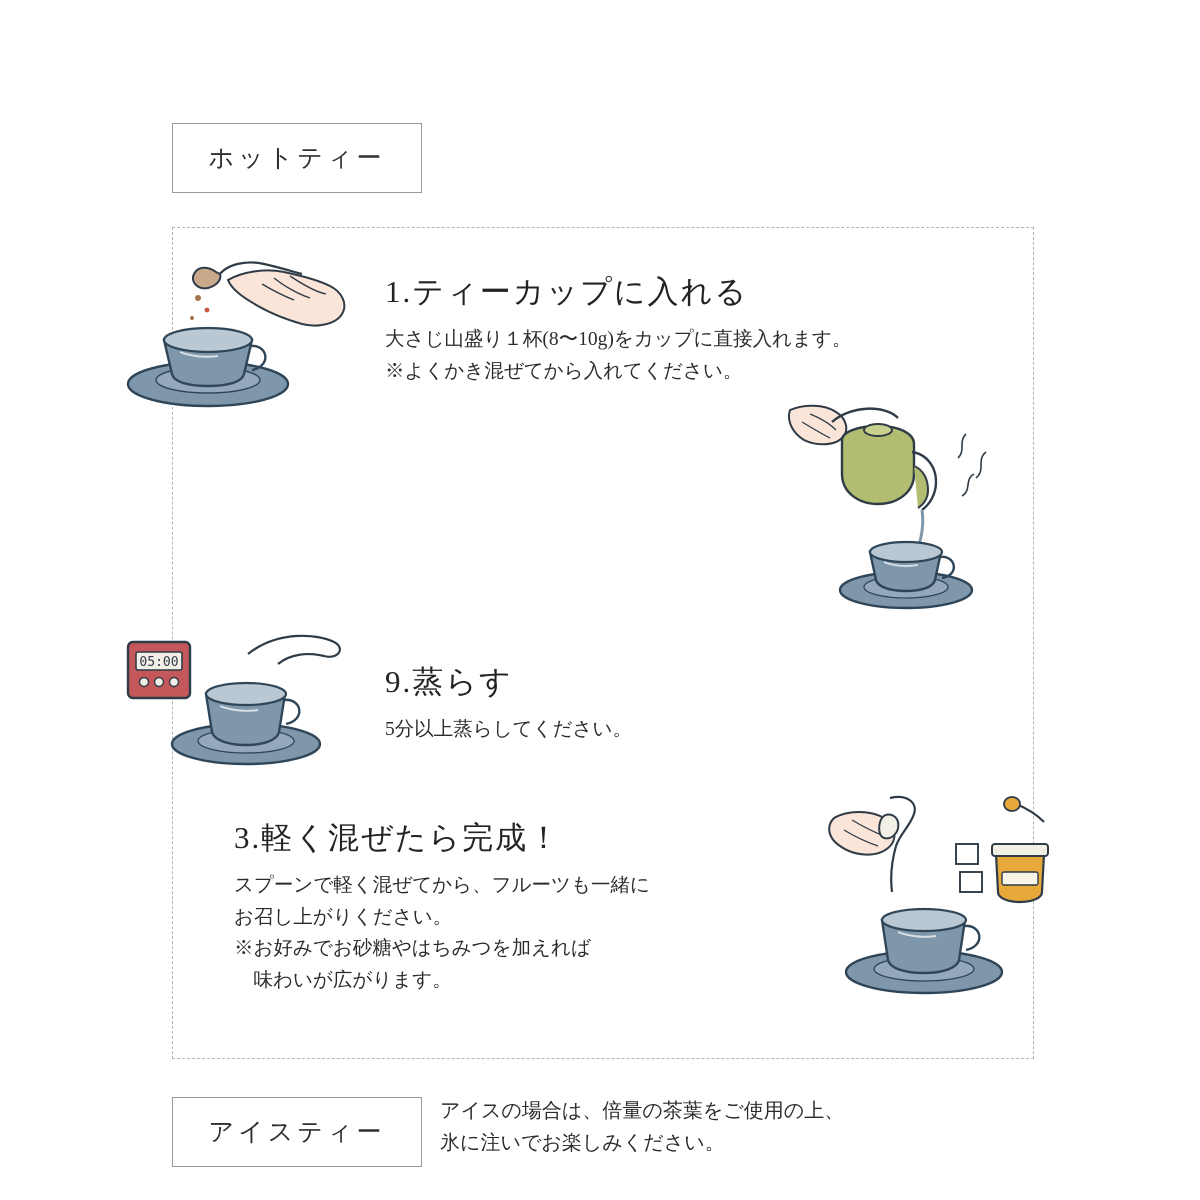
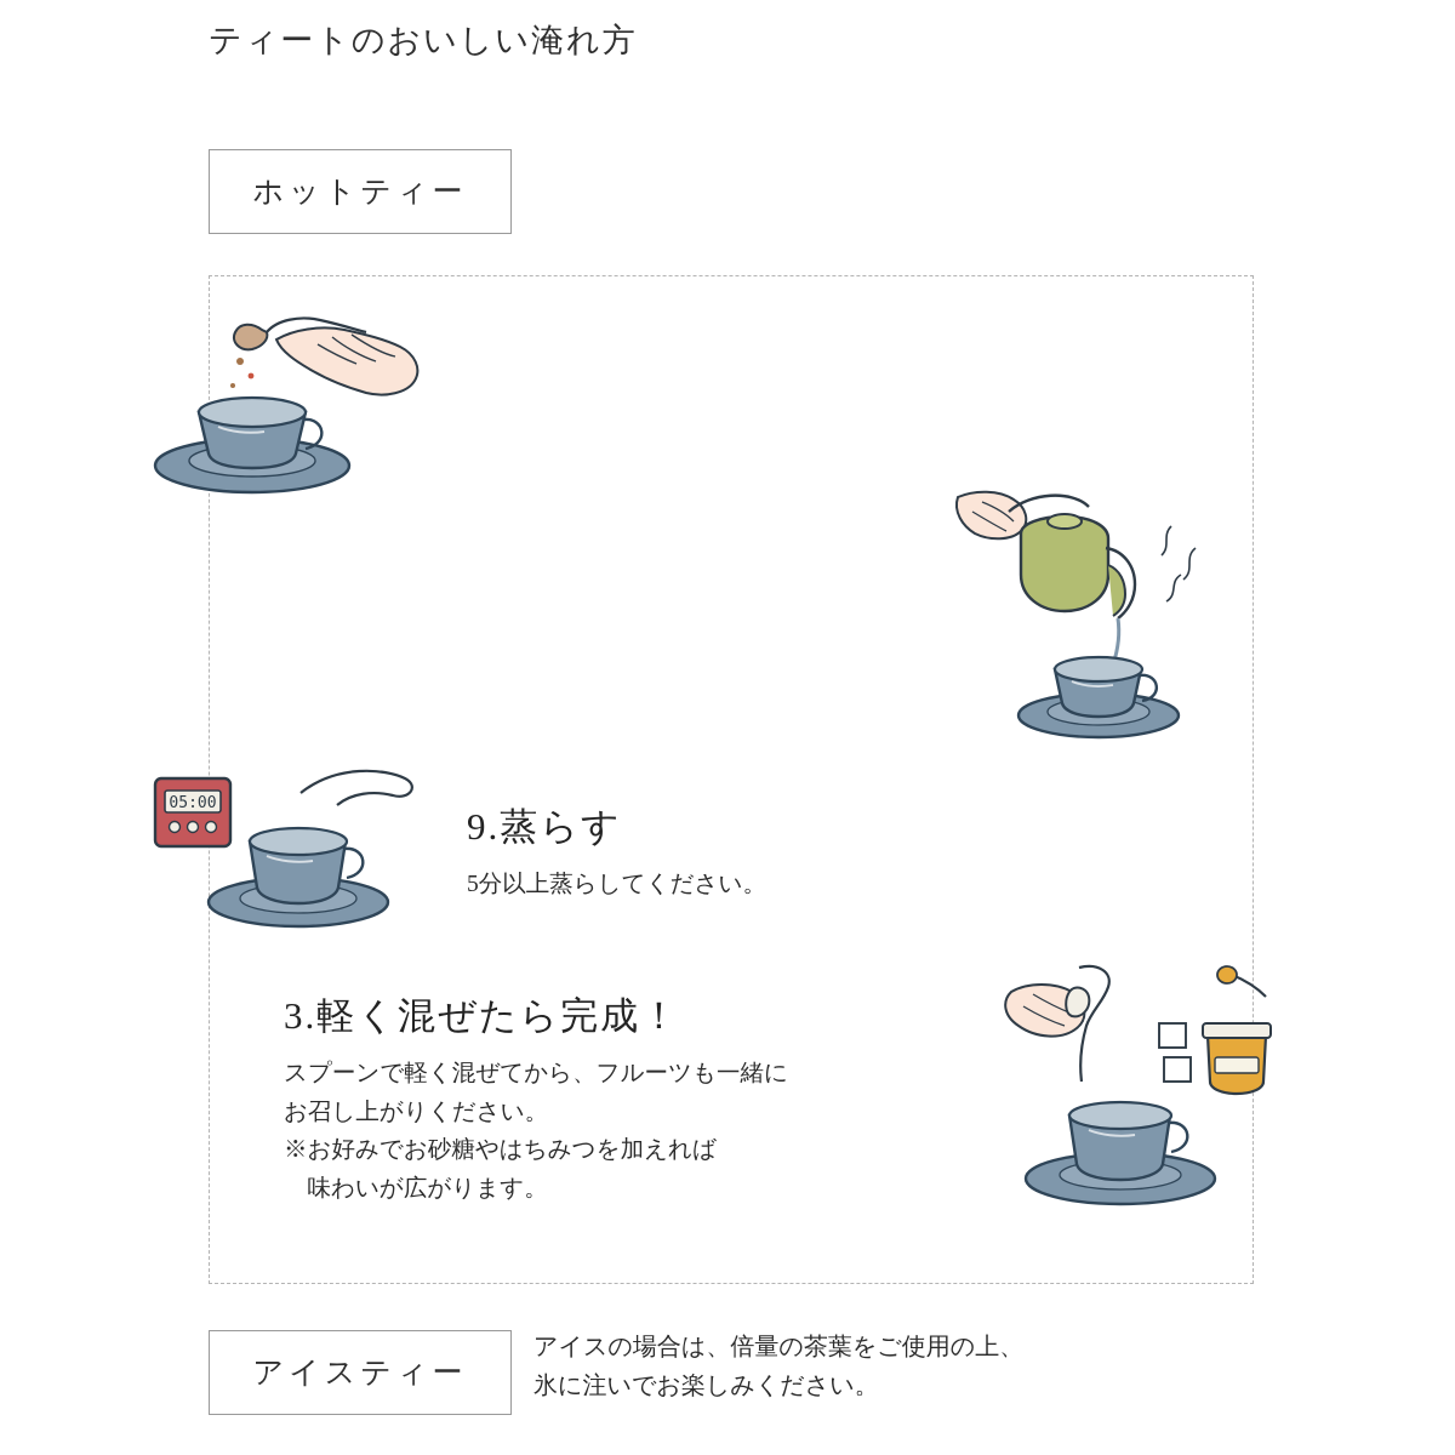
+ ティートのおいしい淹れ方
  ホットティー
- 1.ティーカップに入れる
- 大さじ山盛り１杯(8〜10g)をカップに直接入れます。
- ※よくかき混ぜてから入れてください。
  9.蒸らす
  5分以上蒸らしてください。
  05:00
  3.軽く混ぜたら完成！
  スプーンで軽く混ぜてから、フルーツも一緒に
  お召し上がりください。
  ※お好みでお砂糖やはちみつを加えれば
  味わいが広がります。
  アイスティー
  アイスの場合は、倍量の茶葉をご使用の上、
  氷に注いでお楽しみください。
